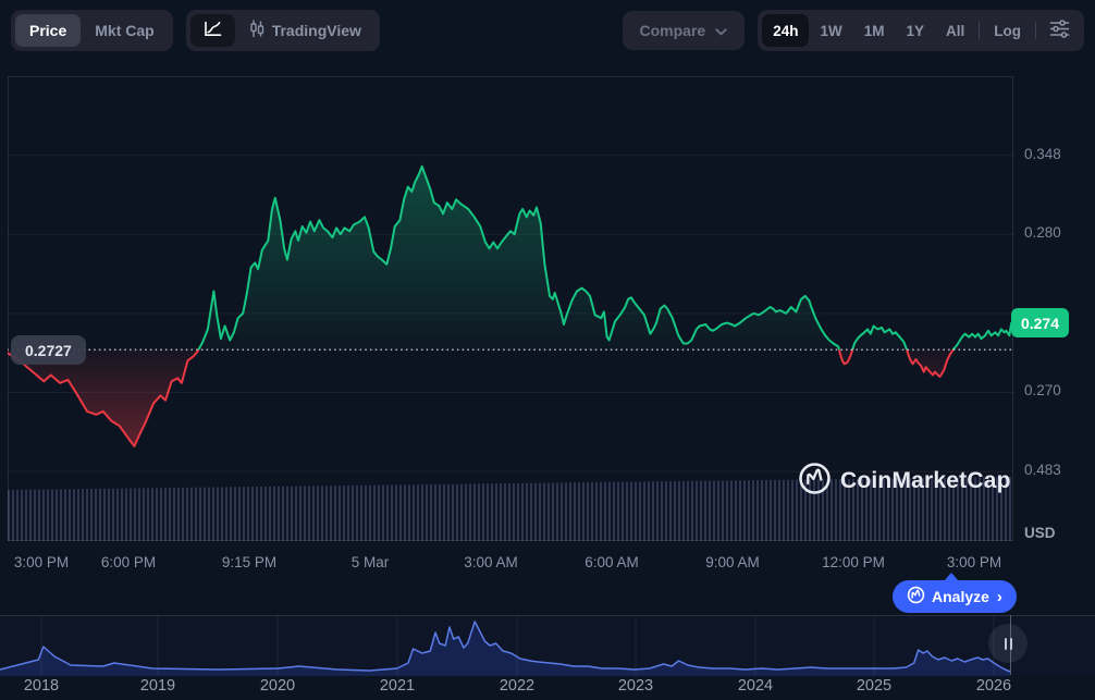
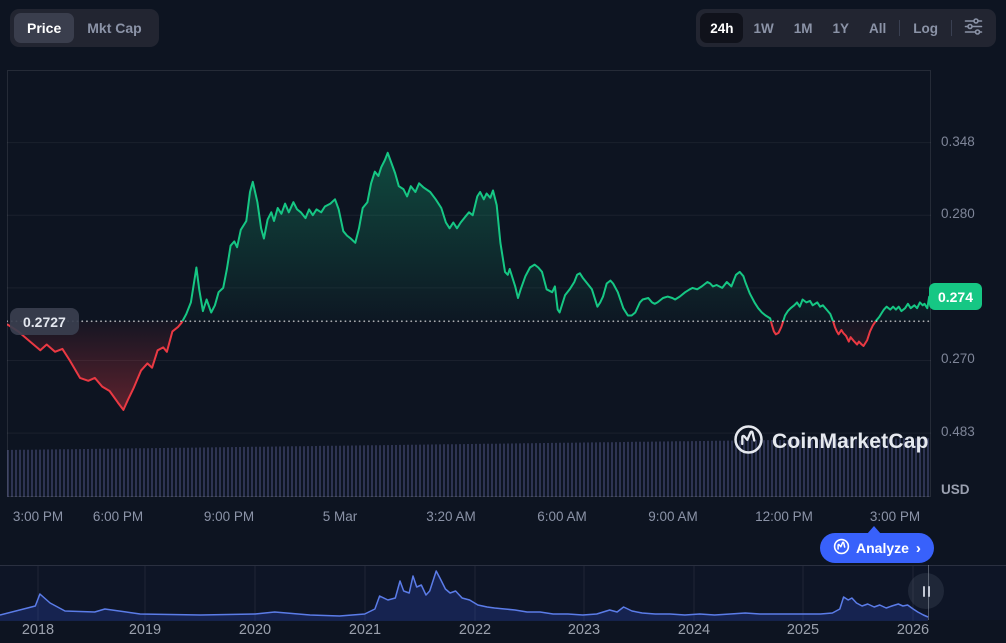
  Price
  Mkt Cap
- TradingView
- Compare
  24h
  1W
  1M
  1Y
  All
  Log
  0.348
  0.280
  0.270
  0.483
  USD
  3:00 PM
  6:00 PM
- 9:15 PM
+ 9:00 PM
  5 Mar
- 3:00 AM
+ 3:20 AM
  6:00 AM
  9:00 AM
  12:00 PM
  3:00 PM
  0.2727
  0.274
  CoinMarketCap
  Analyze
  ›
  2018
  2019
  2020
  2021
  2022
  2023
  2024
  2025
  2026
